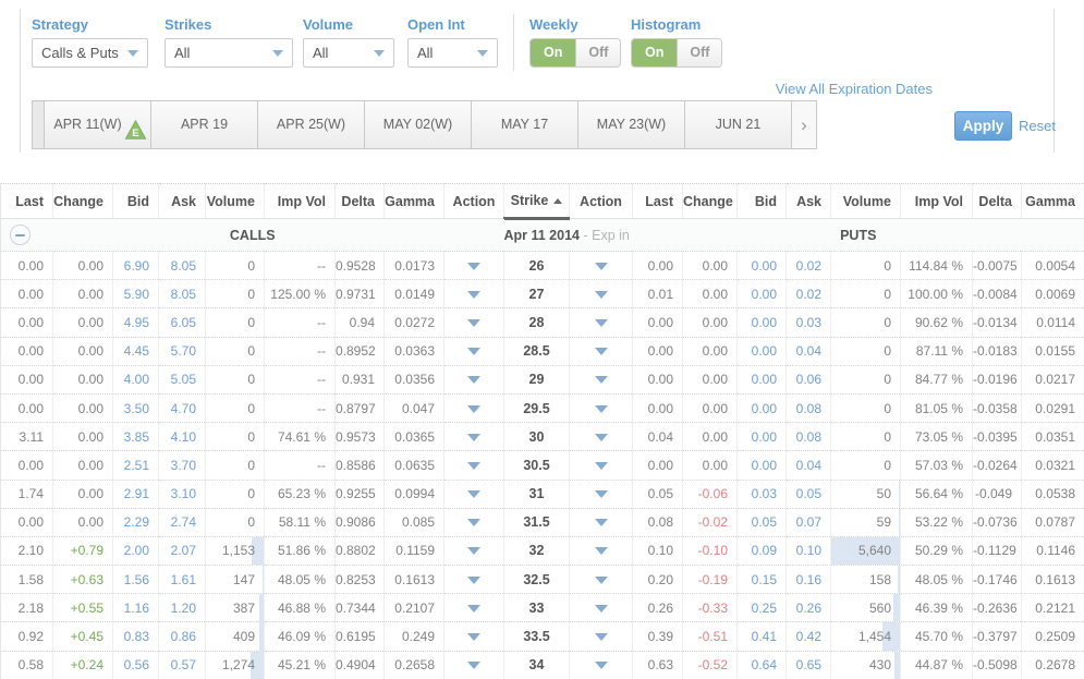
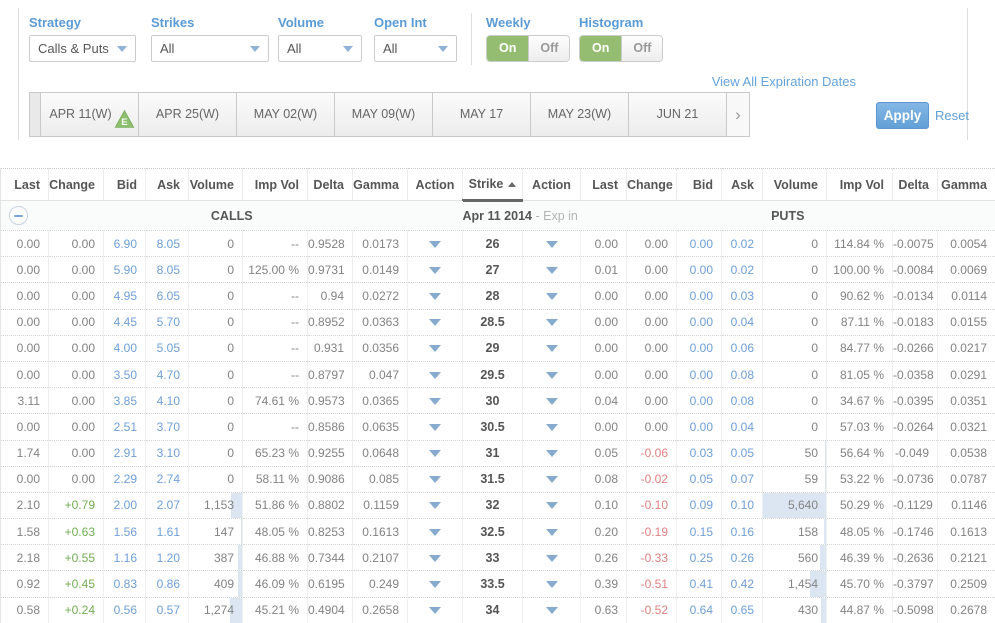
  Strategy
  Calls & Puts
  Strikes
  All
  Volume
  All
  Open Int
  All
  Weekly
  On
  Off
  Histogram
  On
  Off
  View All Expiration Dates
  APR 11(W)
  E
- APR 19
  APR 25(W)
  MAY 02(W)
+ MAY 09(W)
  MAY 17
  MAY 23(W)
  JUN 21
  ›
  Apply
  Reset
  Last	Change	Bid	Ask	Volume	Imp Vol	Delta	Gamma	Action	Strike	Action	Last	Change	Bid	Ask	Volume	Imp Vol	Delta	Gamma
  CALLS	Apr 11 2014 - Exp in	PUTS
  0.00	0.00	6.90	8.05	0	--	0.9528	0.0173		26		0.00	0.00	0.00	0.02	0	114.84 %	-0.0075	0.0054
  0.00	0.00	5.90	8.05	0	125.00 %	0.9731	0.0149		27		0.01	0.00	0.00	0.02	0	100.00 %	-0.0084	0.0069
  0.00	0.00	4.95	6.05	0	--	0.94	0.0272		28		0.00	0.00	0.00	0.03	0	90.62 %	-0.0134	0.0114
  0.00	0.00	4.45	5.70	0	--	0.8952	0.0363		28.5		0.00	0.00	0.00	0.04	0	87.11 %	-0.0183	0.0155
- 0.00	0.00	4.00	5.05	0	--	0.931	0.0356		29		0.00	0.00	0.00	0.06	0	84.77 %	-0.0196	0.0217
+ 0.00	0.00	4.00	5.05	0	--	0.931	0.0356		29		0.00	0.00	0.00	0.06	0	84.77 %	-0.0266	0.0217
  0.00	0.00	3.50	4.70	0	--	0.8797	0.047		29.5		0.00	0.00	0.00	0.08	0	81.05 %	-0.0358	0.0291
- 3.11	0.00	3.85	4.10	0	74.61 %	0.9573	0.0365		30		0.04	0.00	0.00	0.08	0	73.05 %	-0.0395	0.0351
+ 3.11	0.00	3.85	4.10	0	74.61 %	0.9573	0.0365		30		0.04	0.00	0.00	0.08	0	34.67 %	-0.0395	0.0351
  0.00	0.00	2.51	3.70	0	--	0.8586	0.0635		30.5		0.00	0.00	0.00	0.04	0	57.03 %	-0.0264	0.0321
- 1.74	0.00	2.91	3.10	0	65.23 %	0.9255	0.0994		31		0.05	-0.06	0.03	0.05	50	56.64 %	-0.049	0.0538
+ 1.74	0.00	2.91	3.10	0	65.23 %	0.9255	0.0648		31		0.05	-0.06	0.03	0.05	50	56.64 %	-0.049	0.0538
  0.00	0.00	2.29	2.74	0	58.11 %	0.9086	0.085		31.5		0.08	-0.02	0.05	0.07	59	53.22 %	-0.0736	0.0787
  2.10	+0.79	2.00	2.07	1,153	51.86 %	0.8802	0.1159		32		0.10	-0.10	0.09	0.10	5,640	50.29 %	-0.1129	0.1146
  1.58	+0.63	1.56	1.61	147	48.05 %	0.8253	0.1613		32.5		0.20	-0.19	0.15	0.16	158	48.05 %	-0.1746	0.1613
  2.18	+0.55	1.16	1.20	387	46.88 %	0.7344	0.2107		33		0.26	-0.33	0.25	0.26	560	46.39 %	-0.2636	0.2121
  0.92	+0.45	0.83	0.86	409	46.09 %	0.6195	0.249		33.5		0.39	-0.51	0.41	0.42	1,454	45.70 %	-0.3797	0.2509
  0.58	+0.24	0.56	0.57	1,274	45.21 %	0.4904	0.2658		34		0.63	-0.52	0.64	0.65	430	44.87 %	-0.5098	0.2678
